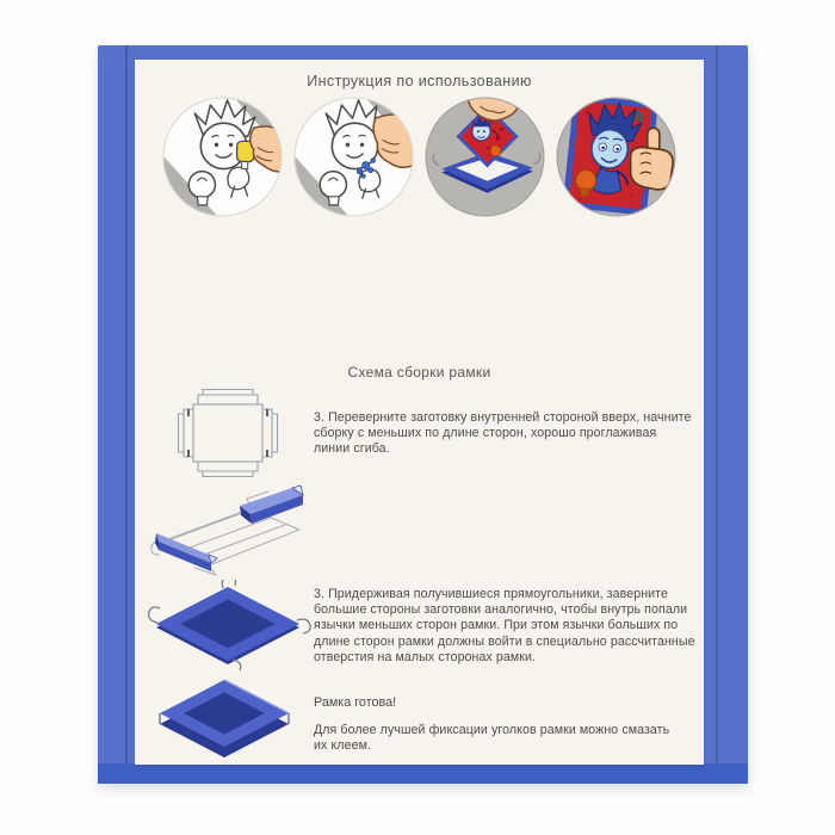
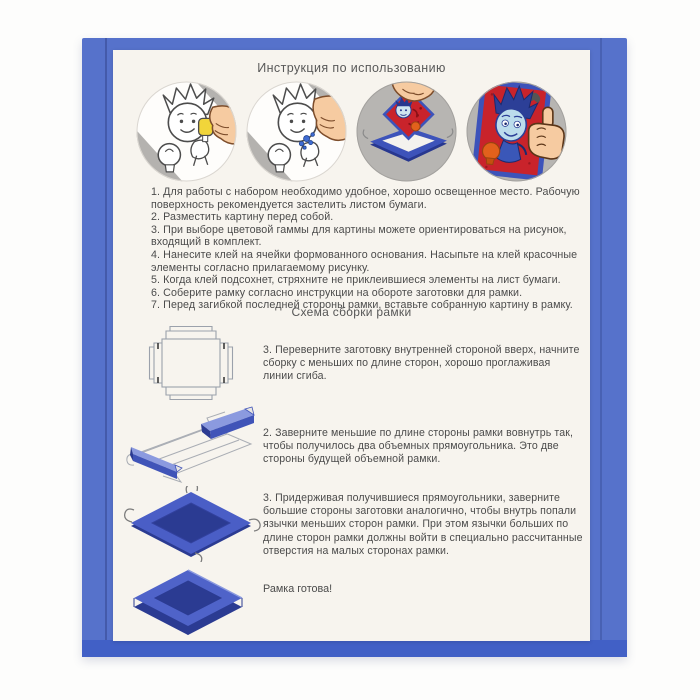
  Инструкция по использованию
+ 1. Для работы с набором необходимо удобное, хорошо освещенное место. Рабочую поверхность рекомендуется застелить листом бумаги.
+ 2. Разместить картину перед собой.
+ 3. При выборе цветовой гаммы для картины можете ориентироваться на рисунок, входящий в комплект.
+ 4. Нанесите клей на ячейки формованного основания. Насыпьте на клей красочные элементы согласно прилагаемому рисунку.
+ 5. Когда клей подсохнет, стряхните не приклеившиеся элементы на лист бумаги.
+ 6. Соберите рамку согласно инструкции на обороте заготовки для рамки.
+ 7. Перед загибкой последней стороны рамки, вставьте собранную картину в рамку.
  Схема сборки рамки
  3. Переверните заготовку внутренней стороной вверх, начните сборку с меньших по длине сторон, хорошо проглаживая линии сгиба.
+ 2. Заверните меньшие по длине стороны рамки вовнутрь так, чтобы получилось два объемных прямоугольника. Это две стороны будущей объемной рамки.
  3. Придерживая получившиеся прямоугольники, заверните большие стороны заготовки аналогично, чтобы внутрь попали язычки меньших сторон рамки. При этом язычки больших по длине сторон рамки должны войти в специально рассчитанные отверстия на малых сторонах рамки.
  Рамка готова!
- Для более лучшей фиксации уголков рамки можно смазать их клеем.
